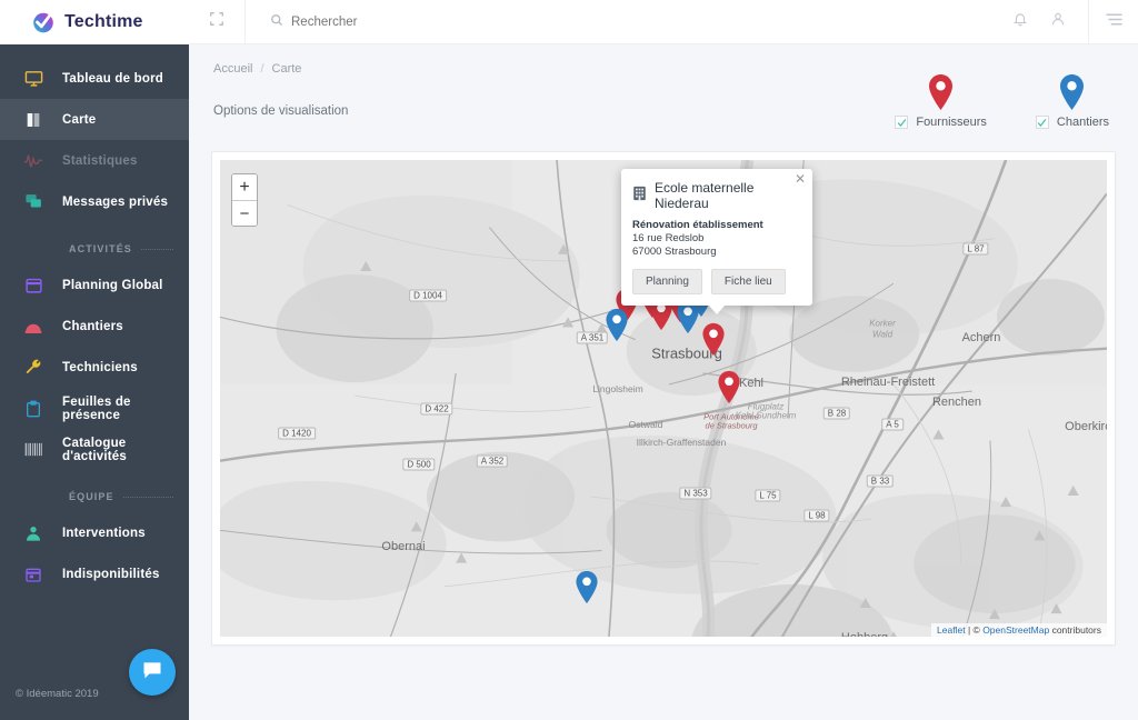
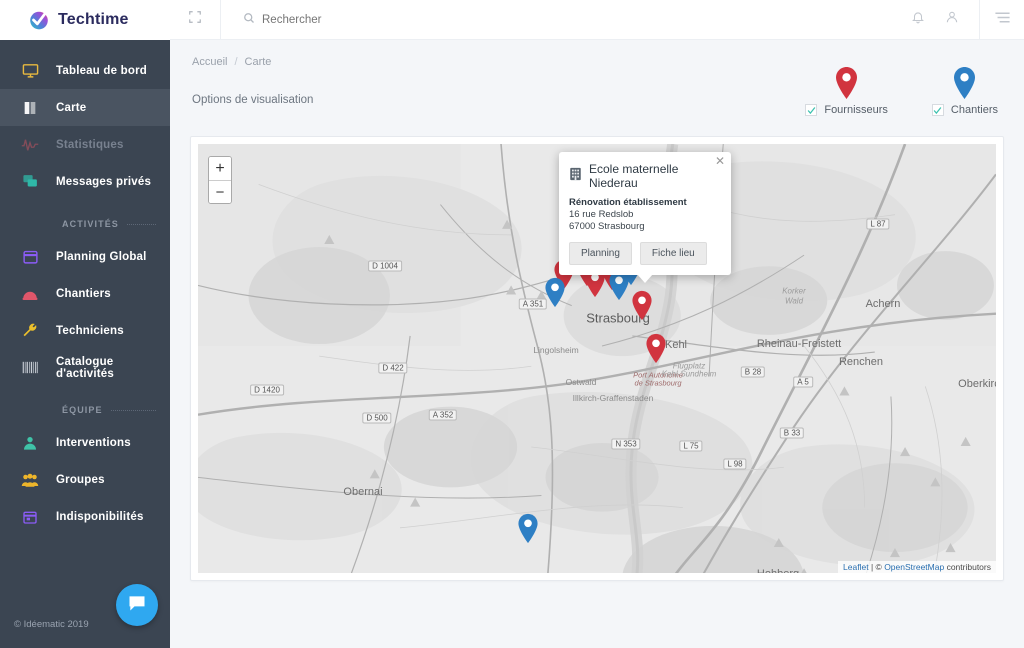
  Techtime
  Tableau de bord
  Carte
  Statistiques
  Messages privés
  ACTIVITÉS
  Planning Global
  Chantiers
  Techniciens
- Feuilles de présence
  Catalogue d'activités
  ÉQUIPE
  Interventions
+ Groupes
  Indisponibilités
  © Idéematic 2019
  Rechercher
  Accueil
  /
  Carte
  Options de visualisation
  Fournisseurs
  Chantiers
  +
  −
  Strasbourg
  Kehl
  Achern
  Renchen
  Rheinau-Freistett
  Obernai
  Oberkir
  Lingolsheim
  Ostwald
  Illkirch-Graffenstaden
  Korker
  Wald
  Port Autonome
  de Strasbourg
  Flugplatz
  Kehl-Sundheim
  D 1004
  D 422
  D 1420
  D 500
  A 352
  A 351
  N 353
  L 75
  L 98
  L 87
  B 33
  A 5
  B 28
  ✕
  Ecole maternelle Niederau
  Rénovation établissement
  16 rue Redslob
  67000 Strasbourg
  Planning
  Fiche lieu
  Leaflet | © OpenStreetMap contributors
